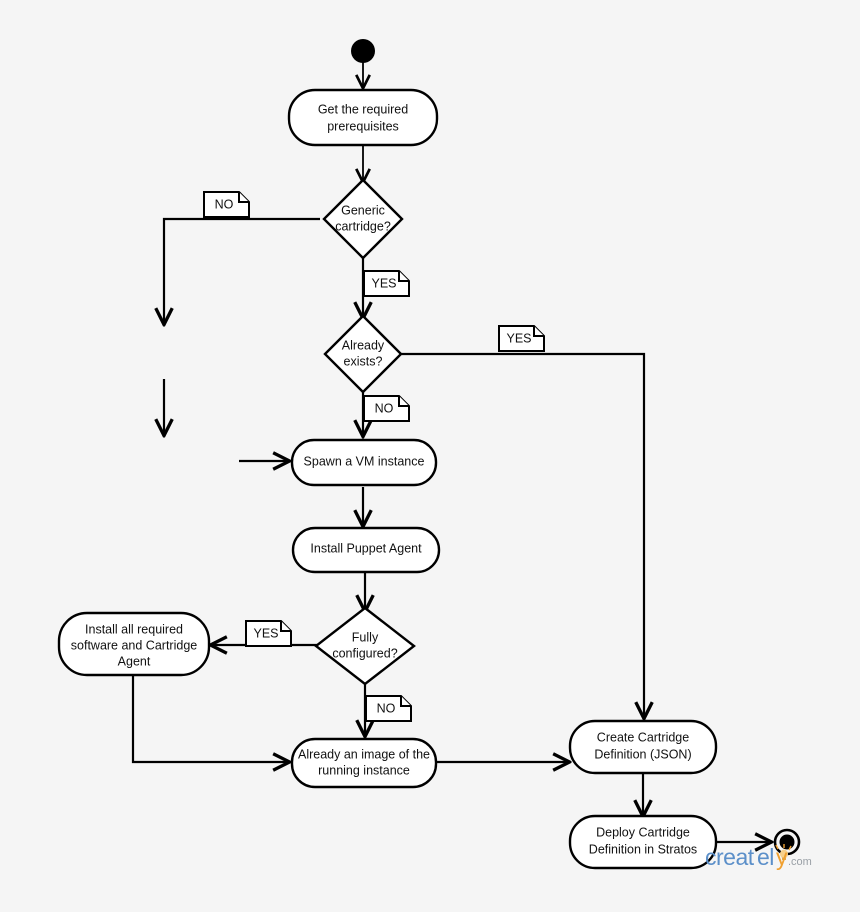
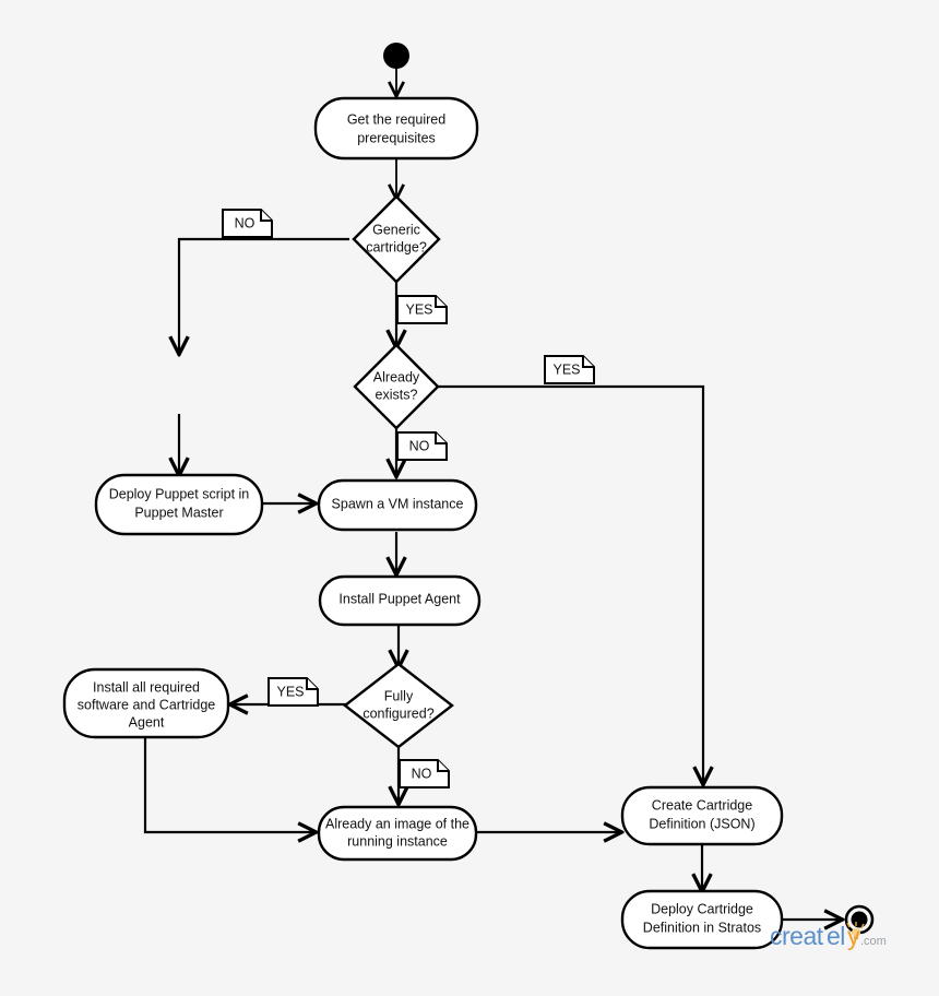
  Get the required
  prerequisites
  Generic
  cartridge?
  NO
  YES
  Already
  exists?
  YES
  NO
+ Deploy Puppet script in
+ Puppet Master
  Spawn a VM instance
  Install Puppet Agent
  Fully
  configured?
  YES
  NO
  Install all required
  software and Cartridge
  Agent
  Already an image of the
  running instance
  Create Cartridge
  Definition (JSON)
  Deploy Cartridge
  Definition in Stratos
  creat
  el
  y
  .com
